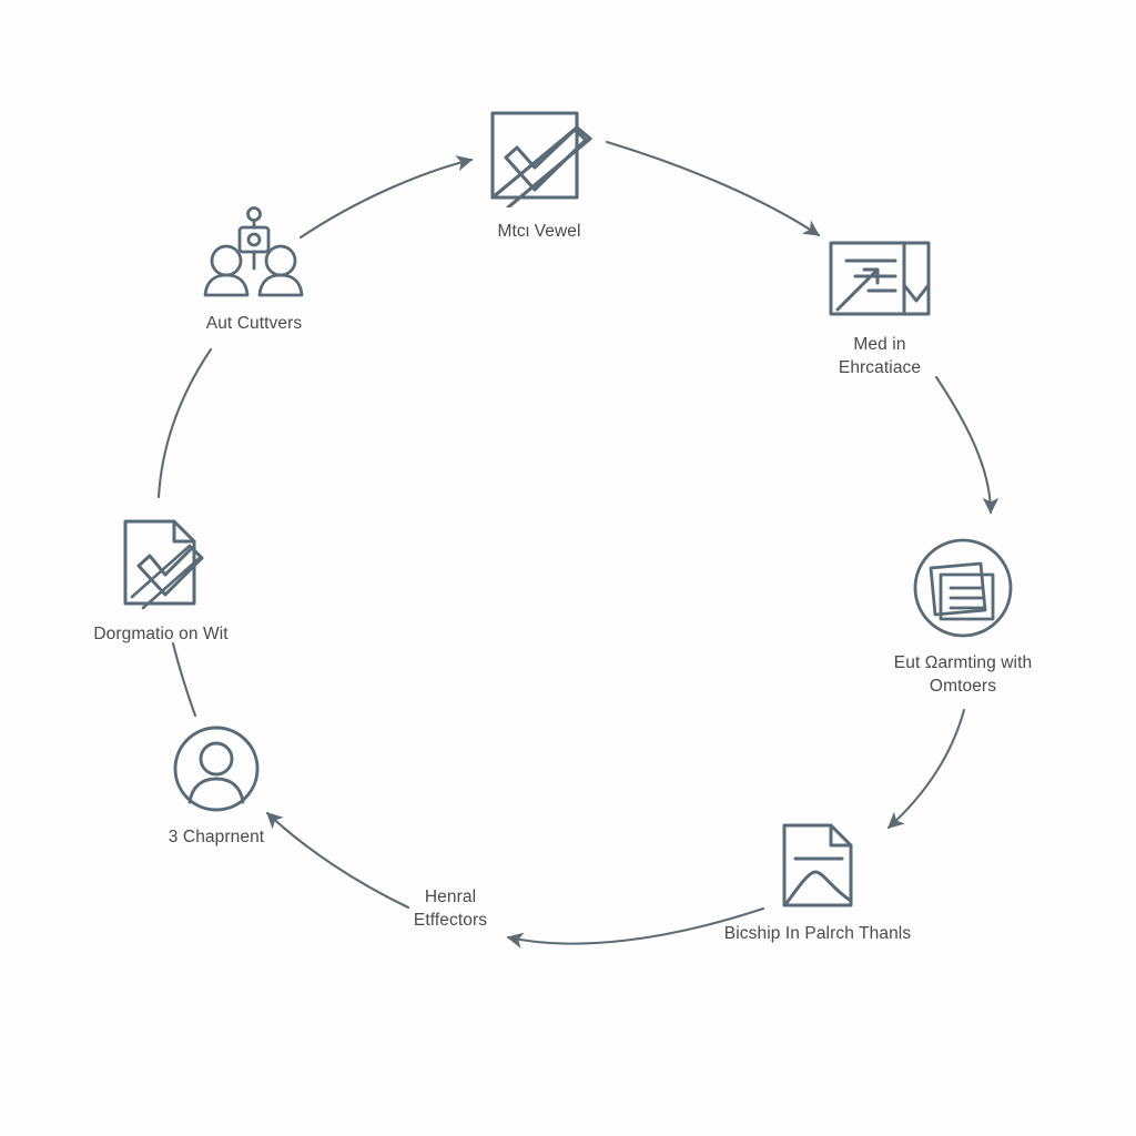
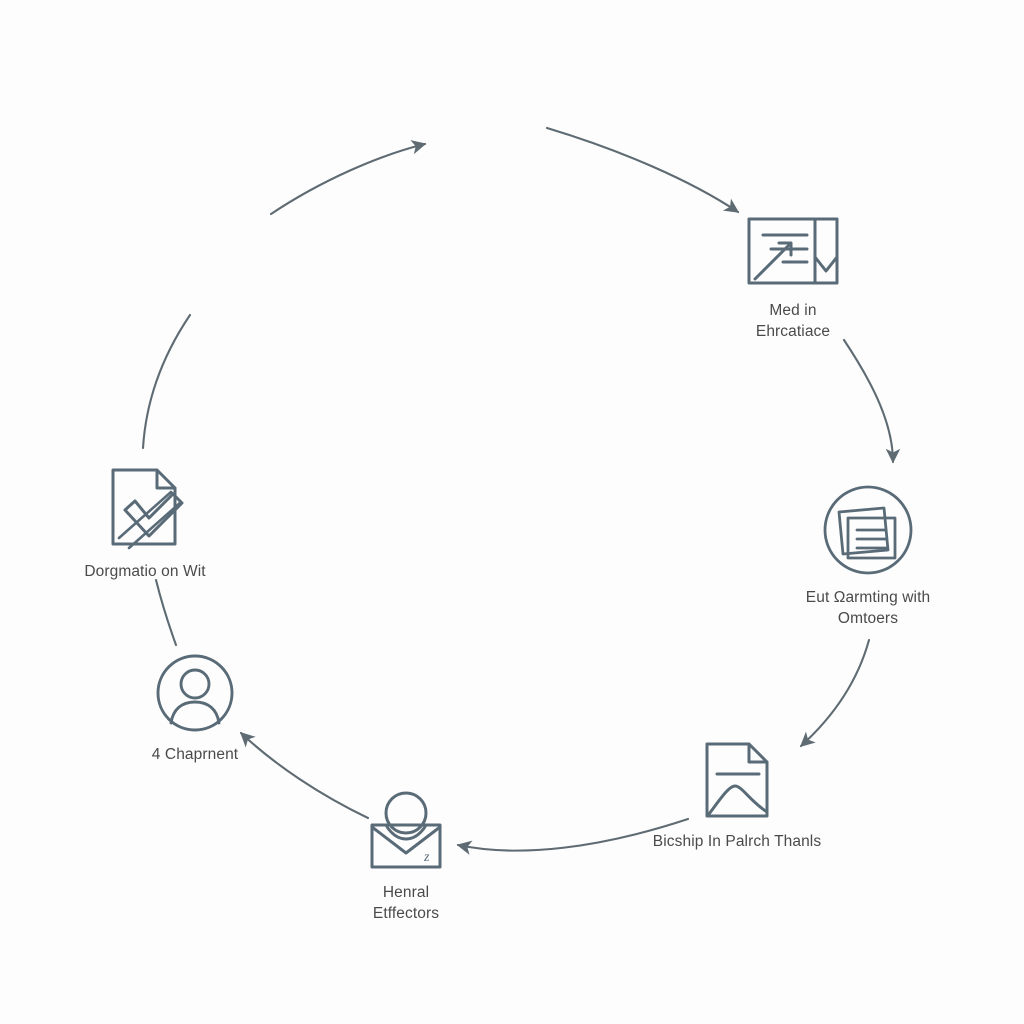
- Mtcι Vewel
  Med in
  Ehrcatiace
  Eut Ωarmting with
  Omtoers
  Bicship In Palrch Thanls
+ z
  Henral
  Etffectors
- 3 Chaprnent
+ 4 Chaprnent
  Dorgmatio on Wit
- Aut Cuttvers
